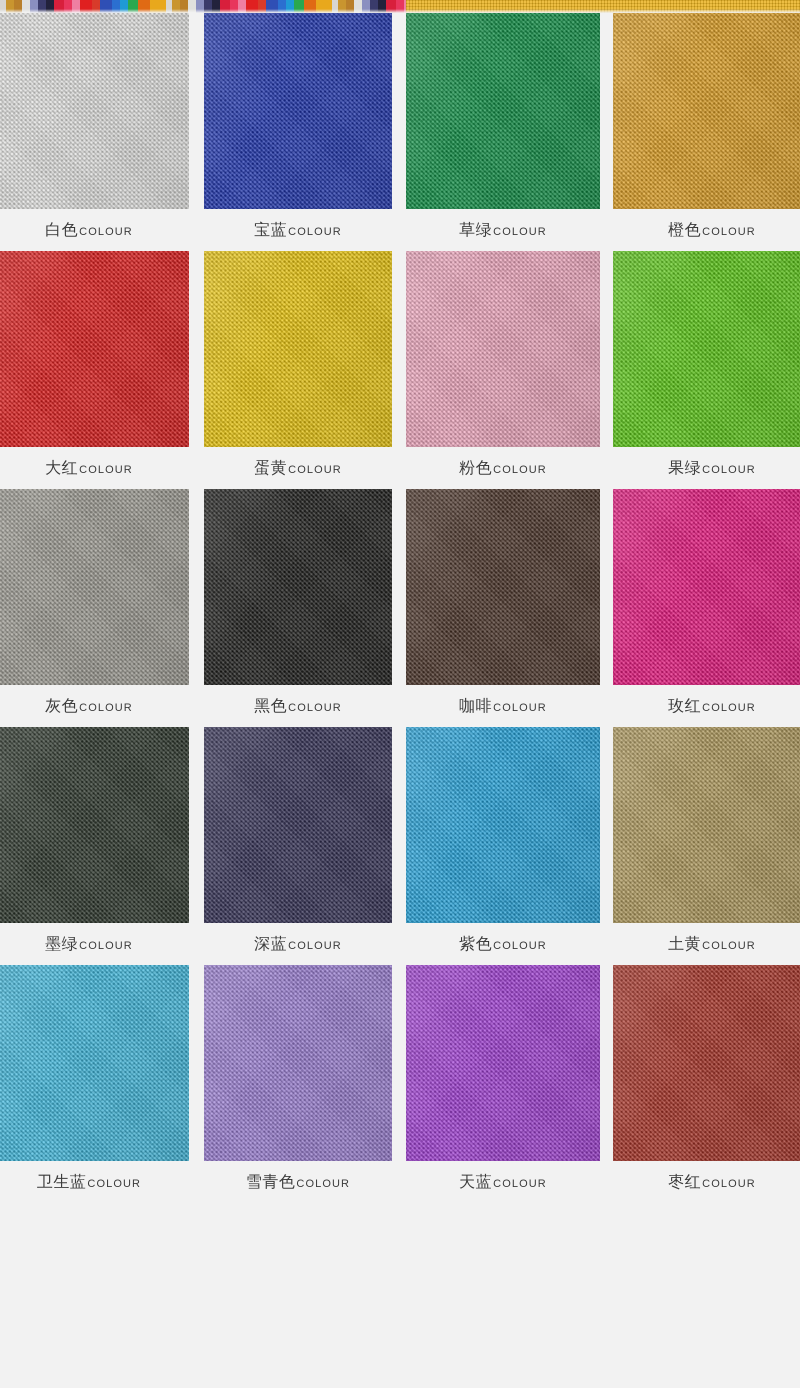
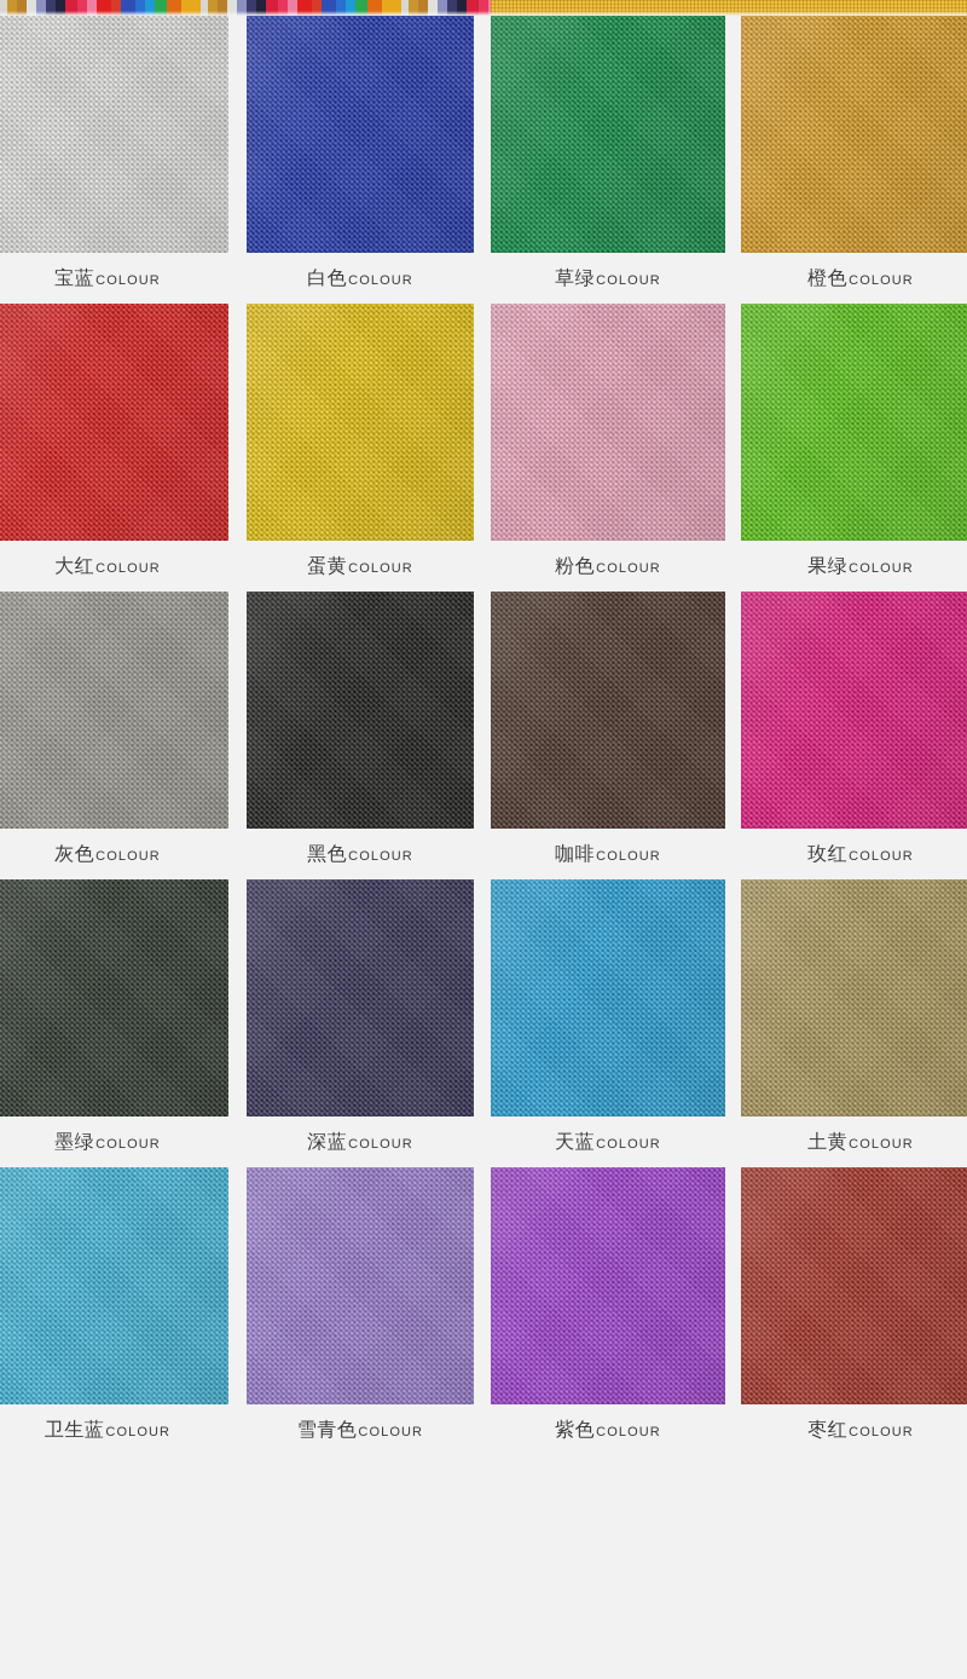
- 白色
+ 宝蓝
  COLOUR
- 宝蓝
+ 白色
  COLOUR
  草绿
  COLOUR
  橙色
  COLOUR
  大红
  COLOUR
  蛋黄
  COLOUR
  粉色
  COLOUR
  果绿
  COLOUR
  灰色
  COLOUR
  黑色
  COLOUR
  咖啡
  COLOUR
  玫红
  COLOUR
  墨绿
  COLOUR
  深蓝
  COLOUR
- 紫色
+ 天蓝
  COLOUR
  土黄
  COLOUR
  卫生蓝
  COLOUR
  雪青色
  COLOUR
- 天蓝
+ 紫色
  COLOUR
  枣红
  COLOUR
